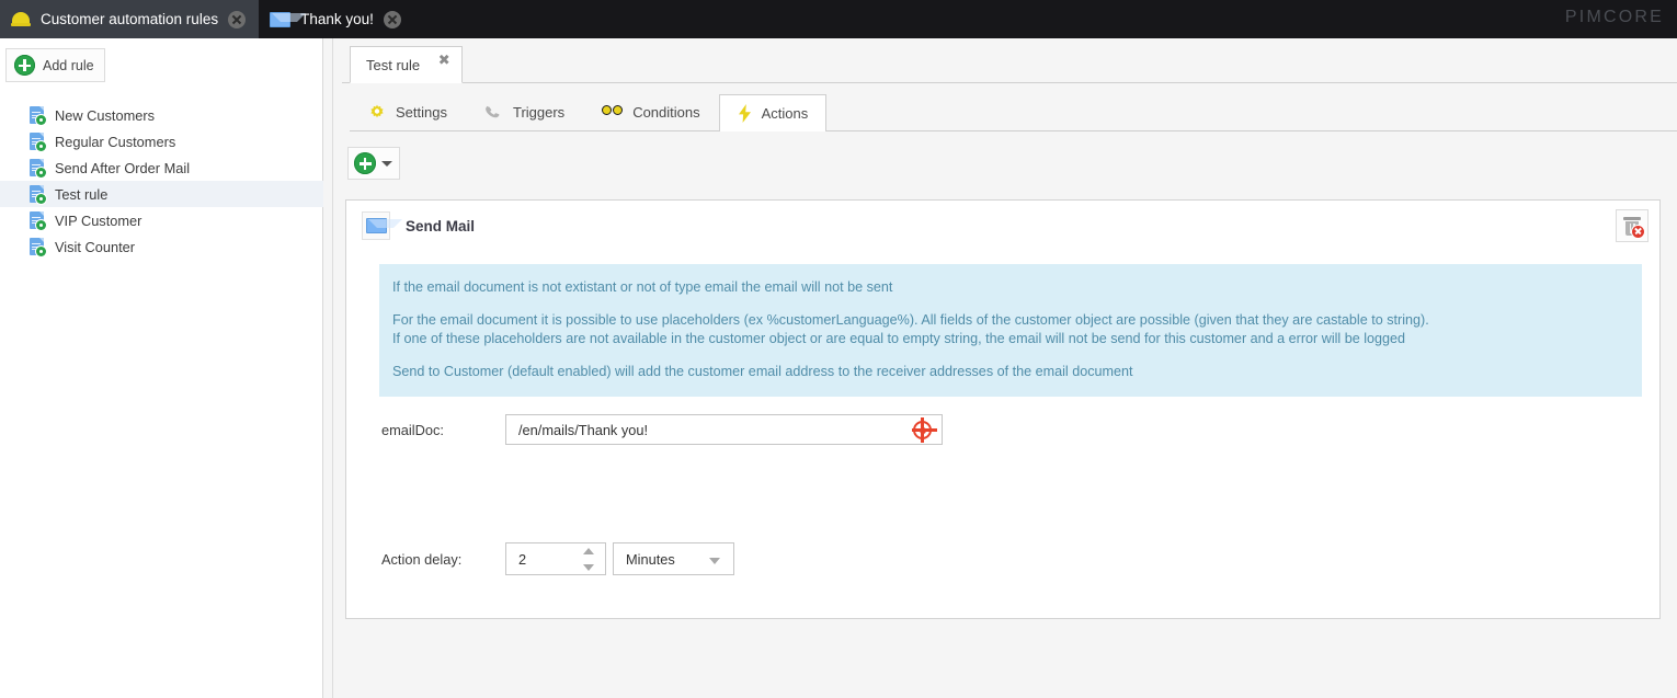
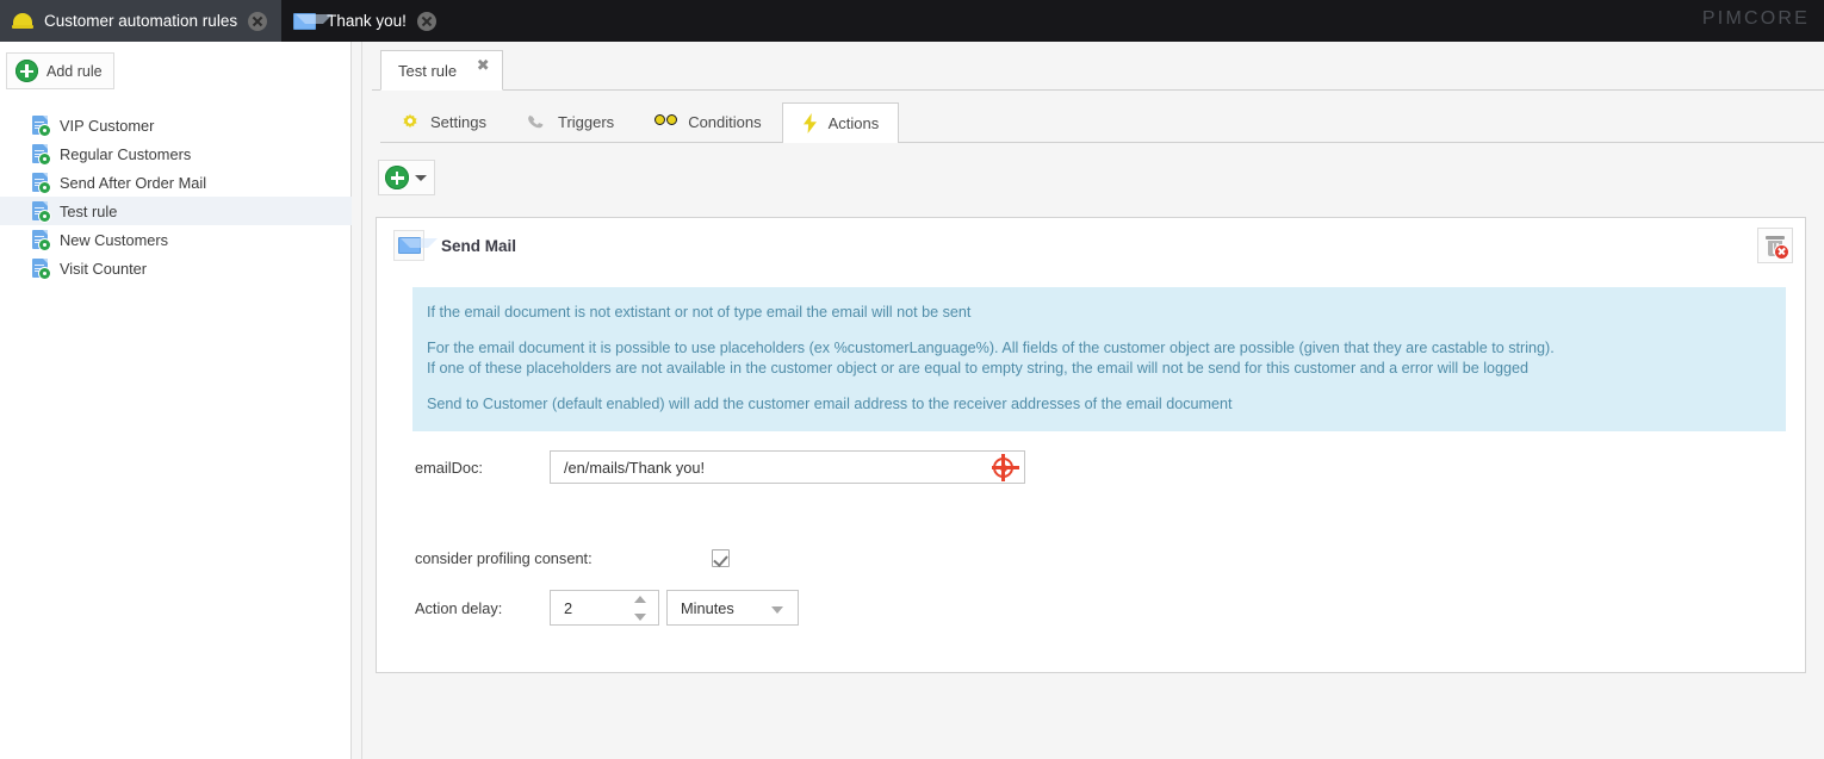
  Customer automation rules
  hank you!
  PIMCORE
  Add rule
- New Customers
+ VIP Customer
  Regular Customers
  Send After Order Mail
  Test rule
- VIP Customer
+ New Customers
  Visit Counter
  Test rule
  ✖
  Settings
  Triggers
  Conditions
  Actions
  Send Mail
  If the email document is not extistant or not of type email the email will not be sent
  For the email document it is possible to use placeholders (ex %customerLanguage%). All fields of the customer object are possible (given that they are castable to string).
  If one of these placeholders are not available in the customer object or are equal to empty string, the email will not be send for this customer and a error will be logged
  Send to Customer (default enabled) will add the customer email address to the receiver addresses of the email document
  emailDoc:
  /en/mails/Thank you!
+ consider profiling consent:
  Action delay:
  2
  Minutes
